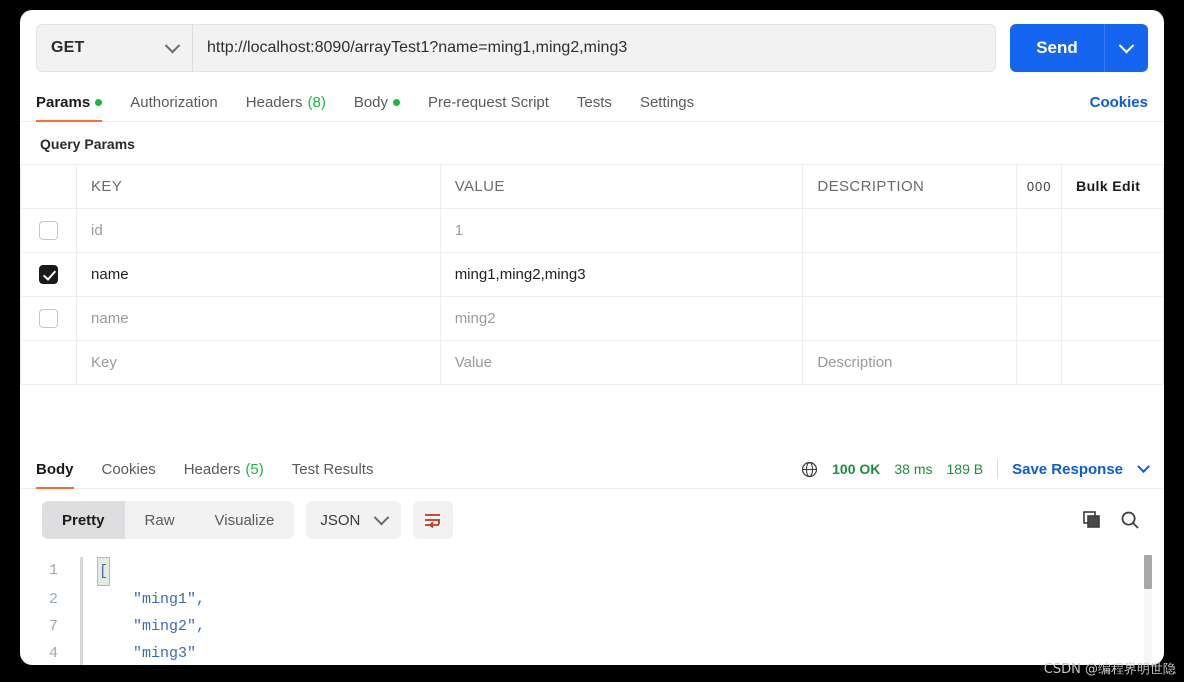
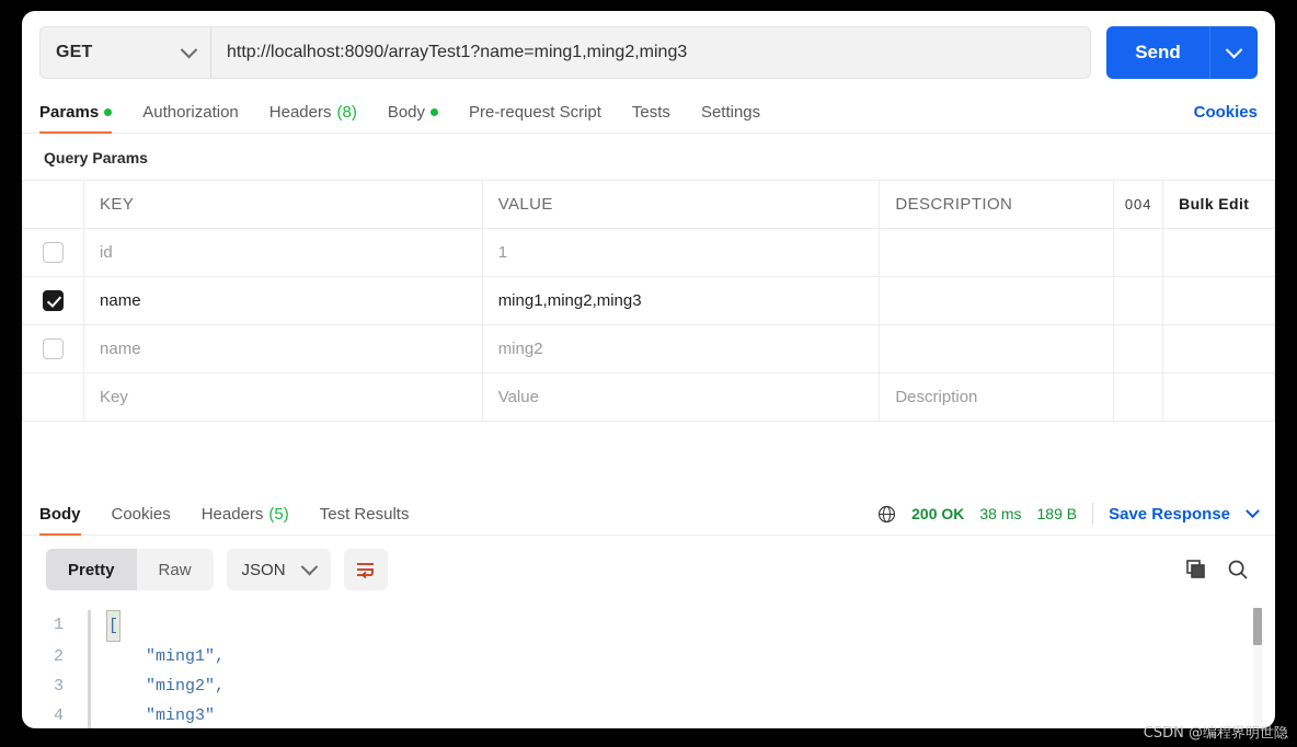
  GET
  http://localhost:8090/arrayTest1?name=ming1,ming2,ming3
  Send
  Params
  Authorization
  Headers
  (8)
  Body
  Pre-request Script
  Tests
  Settings
  Cookies
  Query Params
- 	KEY	VALUE	DESCRIPTION	000	Bulk Edit
+ 	KEY	VALUE	DESCRIPTION	004	Bulk Edit
  	id	1
  	name	ming1,ming2,ming3
  	name	ming2
  	Key	Value	Description
  Body
  Cookies
  Headers
  (5)
  Test Results
- 100 OK
+ 200 OK
  38 ms
  189 B
  Save Response
  Pretty
  Raw
- Visualize
  JSON
  1
  [
  2
  "ming1",
- 7
+ 3
  "ming2",
  4
  "ming3"
  CSDN @编程界明世隐
